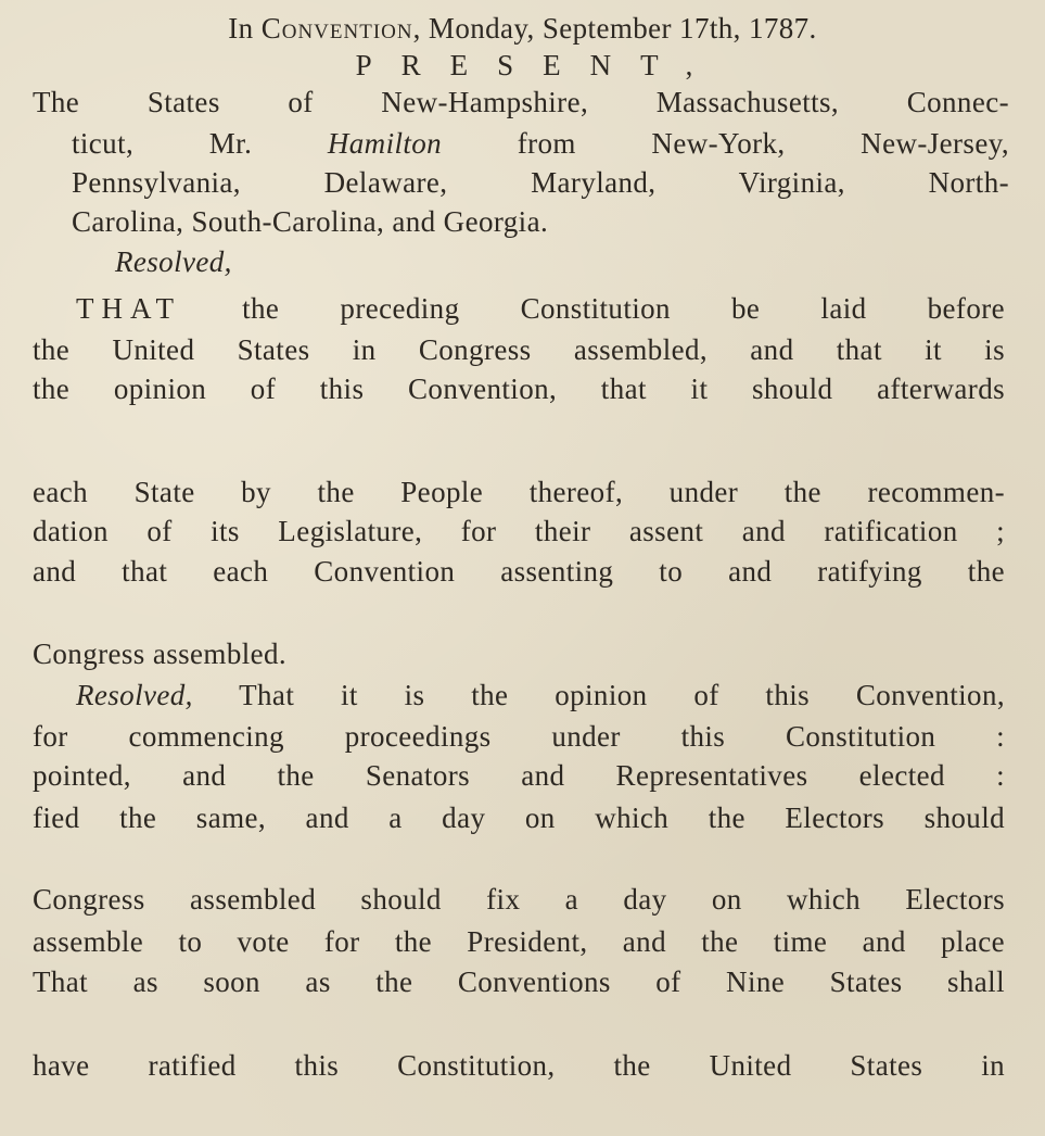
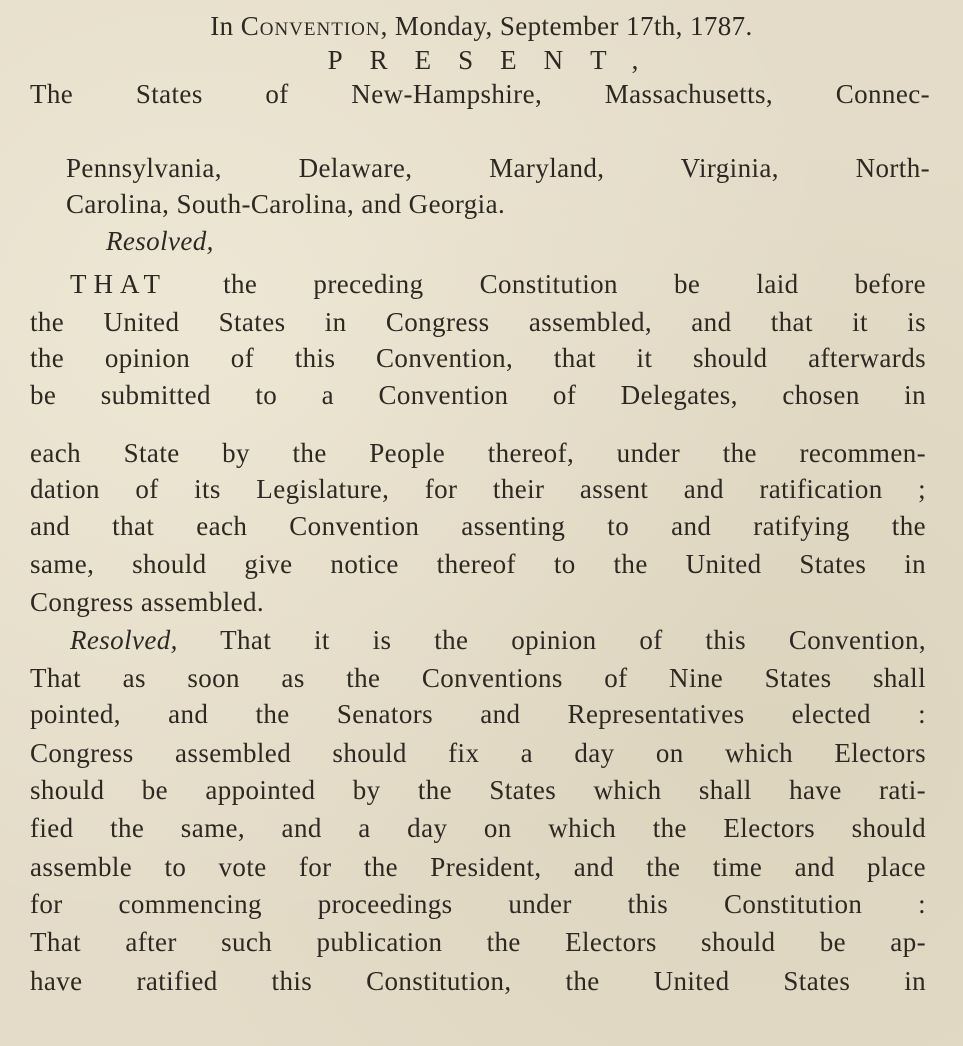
  In Convention, Monday, September 17th, 1787.
  PRESENT,
  The States of New-Hampshire, Massachusetts, Connec-
- ticut, Mr. Hamilton from New-York, New-Jersey,
  Pennsylvania, Delaware, Maryland, Virginia, North-
  Carolina, South-Carolina, and Georgia.
  Resolved,
  THAT the preceding Constitution be laid before
  the United States in Congress assembled, and that it is
  the opinion of this Convention, that it should afterwards
+ be submitted to a Convention of Delegates, chosen in
  each State by the People thereof, under the recommen-
  dation of its Legislature, for their assent and ratification ;
  and that each Convention assenting to and ratifying the
+ same, should give notice thereof to the United States in
  Congress assembled.
  Resolved, That it is the opinion of this Convention,
- for commencing proceedings under this Constitution :
+ That as soon as the Conventions of Nine States shall
  pointed, and the Senators and Representatives elected :
- fied the same, and a day on which the Electors should
+ Congress assembled should fix a day on which Electors
+ should be appointed by the States which shall have rati-
- Congress assembled should fix a day on which Electors
+ fied the same, and a day on which the Electors should
  assemble to vote for the President, and the time and place
- That as soon as the Conventions of Nine States shall
+ for commencing proceedings under this Constitution :
+ That after such publication the Electors should be ap-
  have ratified this Constitution, the United States in
